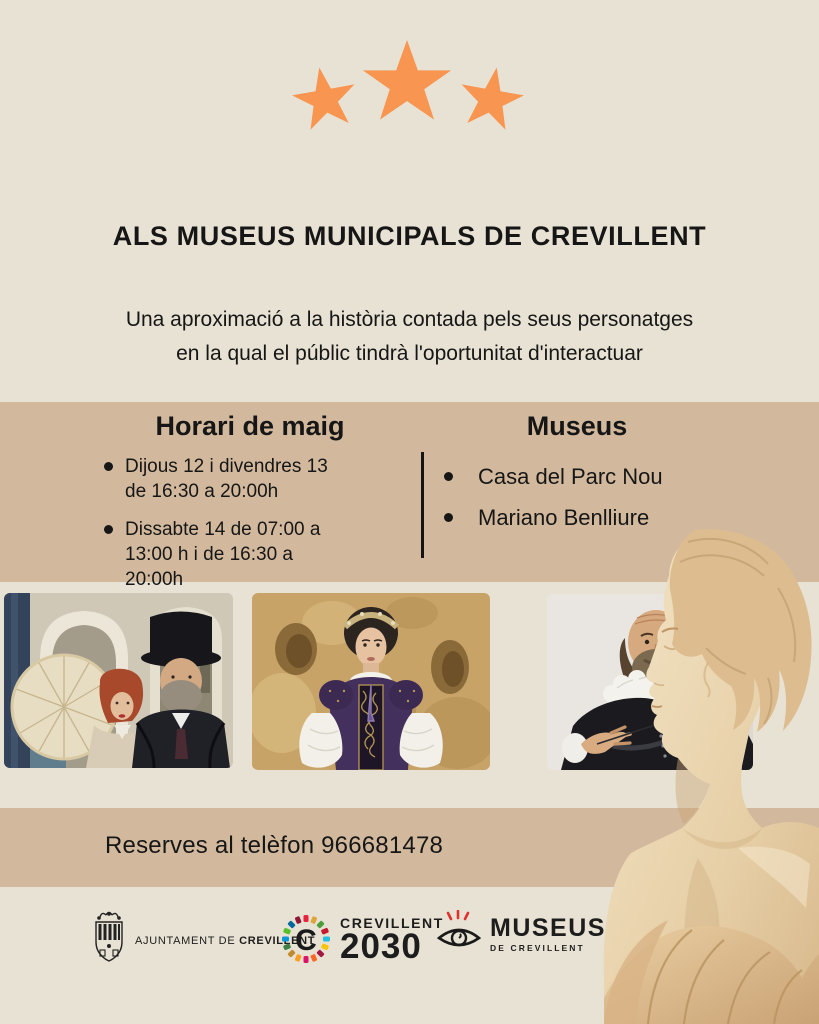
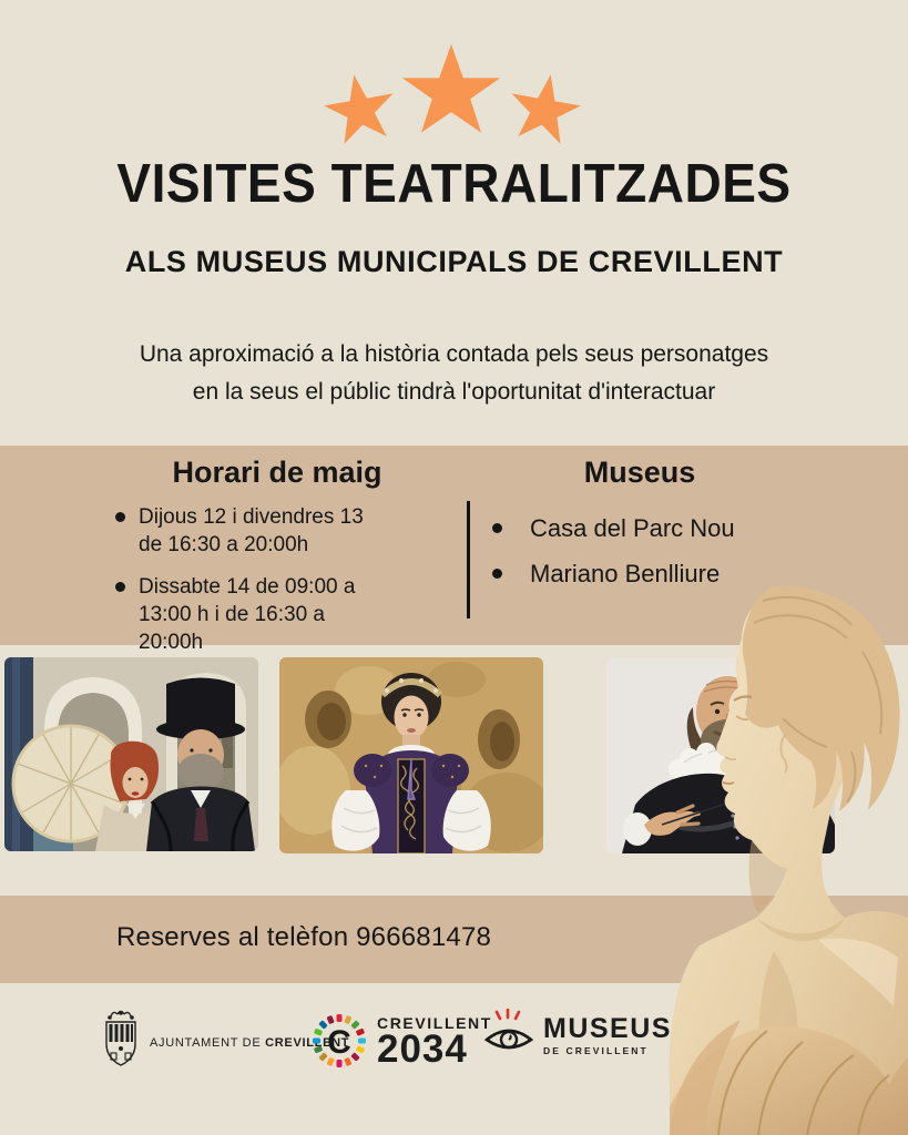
+ VISITES TEATRALITZADES
  ALS MUSEUS MUNICIPALS DE CREVILLENT
  Una aproximació a la història contada pels seus personatges
- en la qual el públic tindrà l'oportunitat d'interactuar
+ en la seus el públic tindrà l'oportunitat d'interactuar
  Horari de maig
  Dijous 12 i divendres 13 de 16:30 a 20:00h
- Dissabte 14 de 07:00 a 13:00 h i de 16:30 a 20:00h
+ Dissabte 14 de 09:00 a 13:00 h i de 16:30 a 20:00h
  Museus
  Casa del Parc Nou
  Mariano Benlliure
  Reserves al telèfon 966681478
  AJUNTAMENT DE CREVILENT
  C
  CREVILLENT
- 2030
+ 2034
  MUSEUS
  DE CREVILLENT
